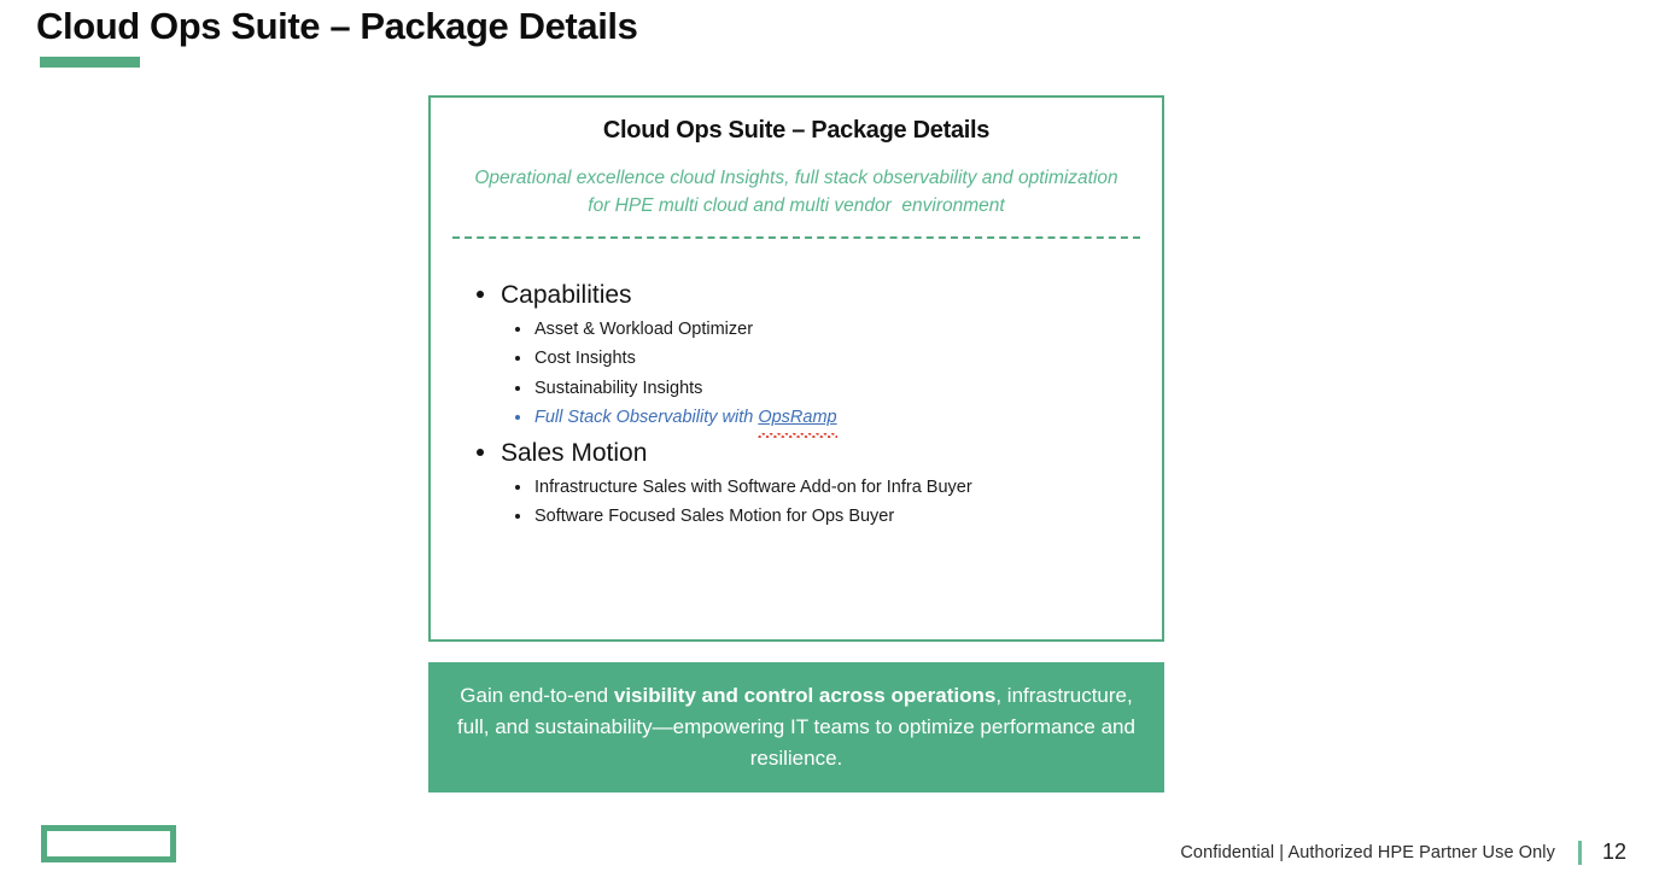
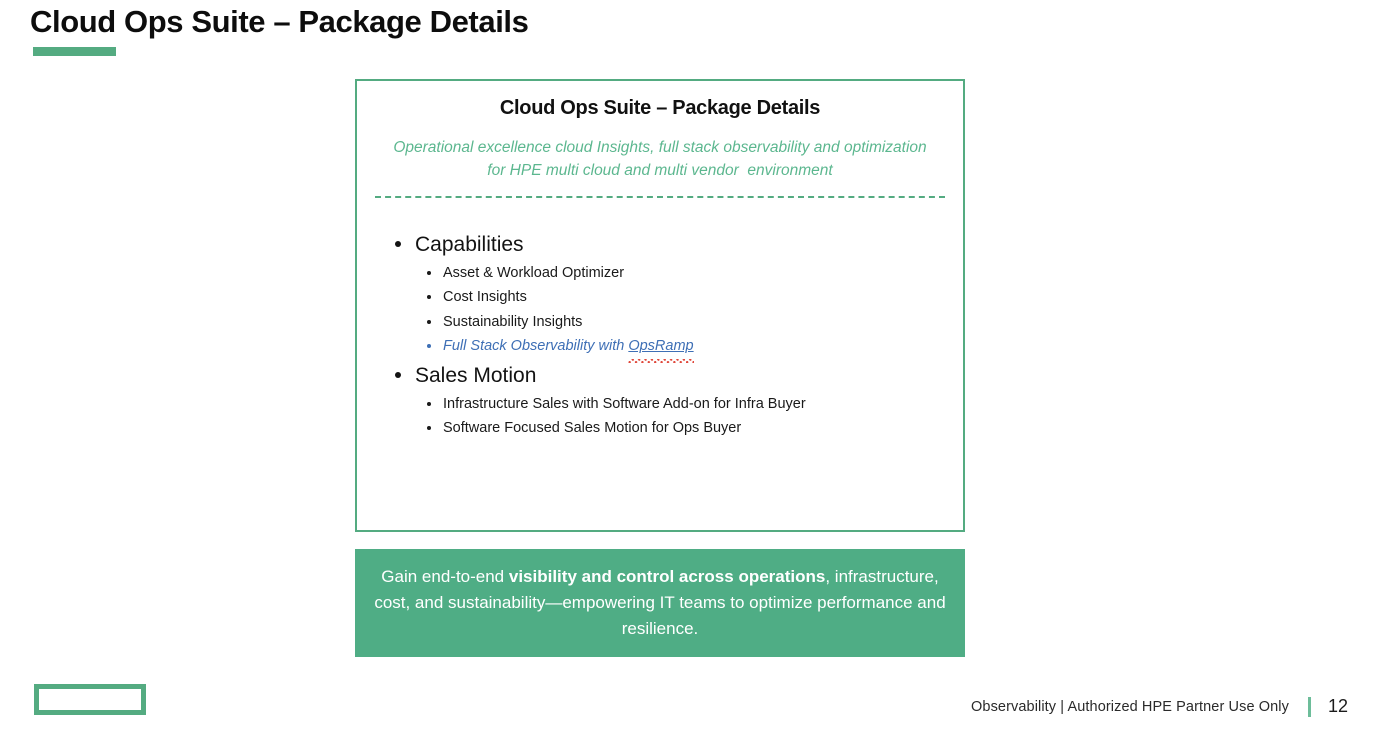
  Cloud Ops Suite – Package Details
  Cloud Ops Suite – Package Details
  Operational excellence cloud Insights, full stack observability and optimization for HPE multi cloud and multi vendor environment
  Capabilities
  Asset & Workload Optimizer
  Cost Insights
  Sustainability Insights
  Full Stack Observability with OpsRamp
  Sales Motion
  Infrastructure Sales with Software Add-on for Infra Buyer
  Software Focused Sales Motion for Ops Buyer
- Gain end-to-end visibility and control across operations, infrastructure, full, and sustainability—empowering IT teams to optimize performance and resilience.
+ Gain end-to-end visibility and control across operations, infrastructure, cost, and sustainability—empowering IT teams to optimize performance and resilience.
- Confidential | Authorized HPE Partner Use Only
+ Observability | Authorized HPE Partner Use Only
  12
